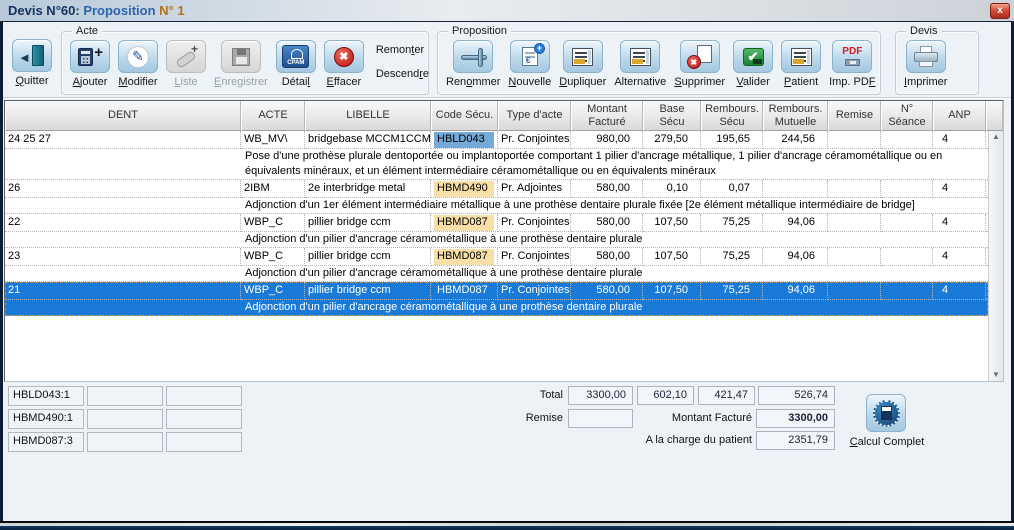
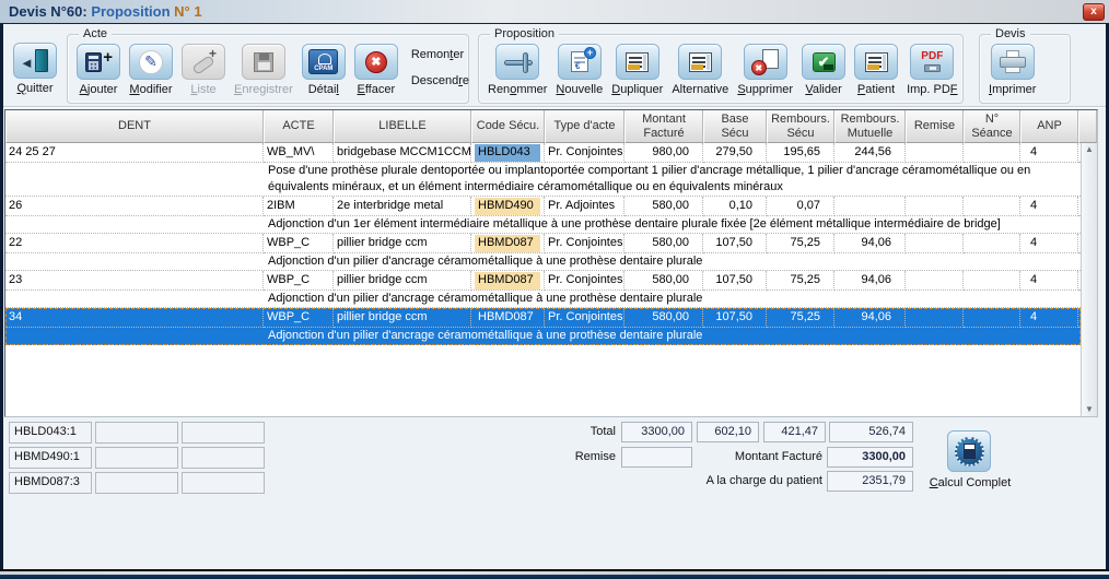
  Devis N°60: Proposition N° 1
  x
  ◄
  Quitter
  Acte
  +
  Ajouter
  ✎
  Modifier
  +
  Liste
  Enregistrer
  Détail
  ✖
  Effacer
  Remonter
  Descendre
  Proposition
  Renommer
  €
  +
  Nouvelle
  Dupliquer
  Alternative
  ✖
  Supprimer
  ✔
  Valider
  Patient
  PDF
  Imp. PDF
  Devis
  Imprimer
  DENT
  ACTE
  LIBELLE
  Code Sécu.
  Type d'acte
  Montant Facturé
  Base Sécu
  Rembours. Sécu
  Rembours. Mutuelle
  Remise
  N° Séance
  ANP
  24 25 27
  WB_MV\
  bridgebase MCCM1CCM
  HBLD043
  Pr. Conjointes
  980,00
  279,50
  195,65
  244,56
  4
  Pose d'une prothèse plurale dentoportée ou implantoportée comportant 1 pilier d'ancrage métallique, 1 pilier d'ancrage céramométallique ou en équivalents minéraux, et un élément intermédiaire céramométallique ou en équivalents minéraux
  26
  2IBM
  2e interbridge metal
  HBMD490
  Pr. Adjointes
  580,00
  0,10
  0,07
  4
  Adjonction d'un 1er élément intermédiaire métallique à une prothèse dentaire plurale fixée [2e élément métallique intermédiaire de bridge]
  22
  WBP_C
  pillier bridge ccm
  HBMD087
  Pr. Conjointes
  580,00
  107,50
  75,25
  94,06
  4
  Adjonction d'un pilier d'ancrage céramométallique à une prothèse dentaire plurale
  23
  WBP_C
  pillier bridge ccm
  HBMD087
  Pr. Conjointes
  580,00
  107,50
  75,25
  94,06
  4
  Adjonction d'un pilier d'ancrage céramométallique à une prothèse dentaire plurale
- 21
+ 34
  WBP_C
  pillier bridge ccm
  HBMD087
  Pr. Conjointes
  580,00
  107,50
  75,25
  94,06
  4
  Adjonction d'un pilier d'ancrage céramométallique à une prothèse dentaire plurale
  ▲
  ▼
  HBLD043:1
  HBMD490:1
  HBMD087:3
  Total
  3300,00
  602,10
  421,47
  526,74
  Remise
  Montant Facturé
  3300,00
  A la charge du patient
  2351,79
  Calcul Complet
